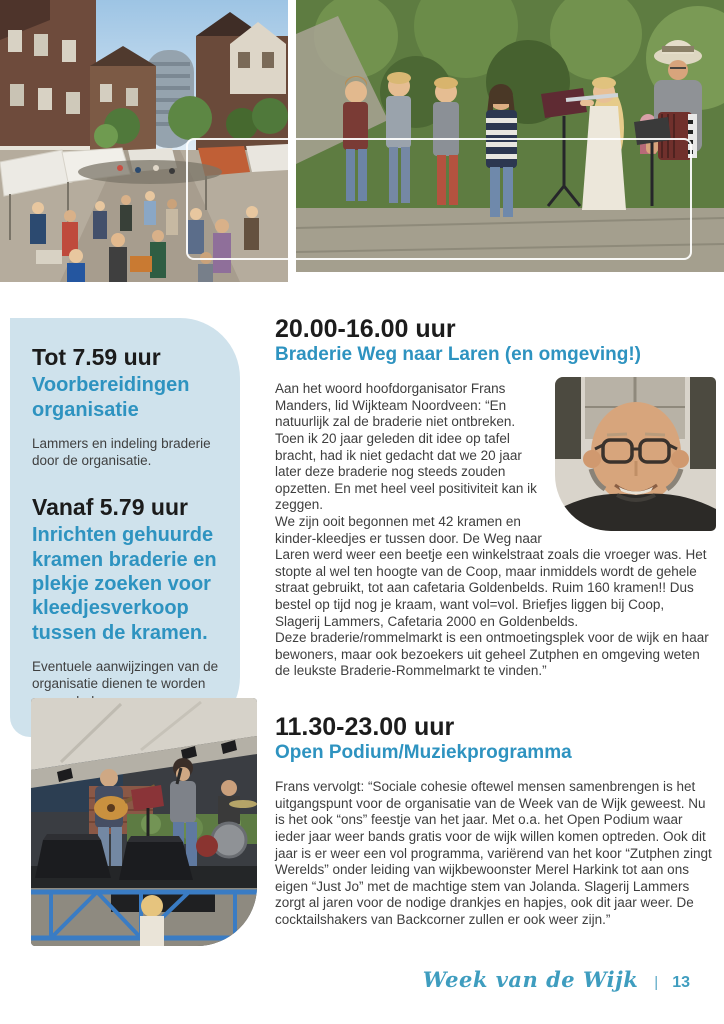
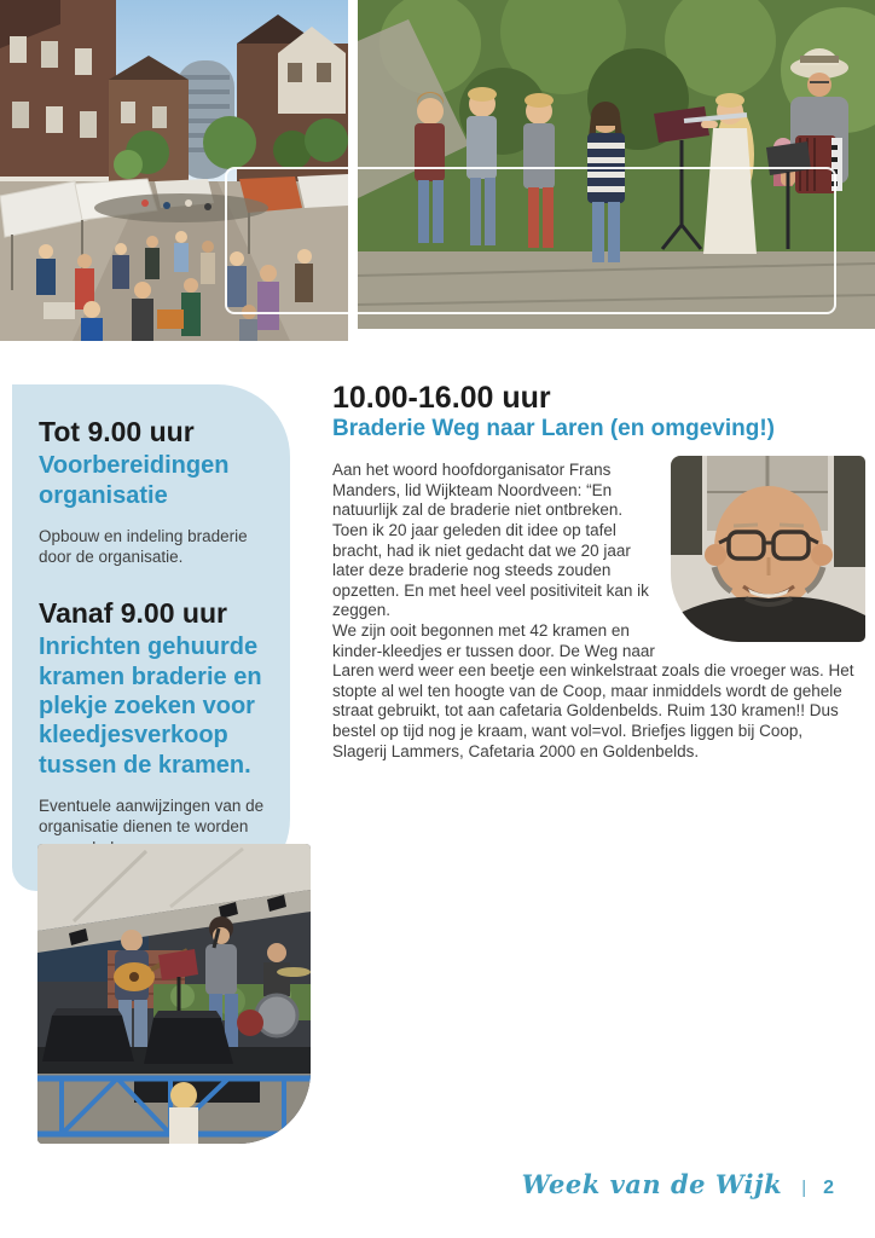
- Tot 7.59 uur
+ Tot 9.00 uur
  Voorbereidingen organisatie
- Lammers en indeling braderie door de organisatie.
+ Opbouw en indeling braderie door de organisatie.
- Vanaf 5.79 uur
+ Vanaf 9.00 uur
  Inrichten gehuurde kramen braderie en plekje zoeken voor kleedjesverkoop tussen de kramen.
  Eventuele aanwijzingen van de organisatie dienen te worden
- 20.00-16.00 uur
+ 10.00-16.00 uur
  Braderie Weg naar Laren (en omgeving!)
  Aan het woord hoofdorganisator Frans Manders, lid Wijkteam Noordveen: “En natuurlijk zal de braderie niet ontbreken. Toen ik 20 jaar geleden dit idee op tafel bracht, had ik niet gedacht dat we 20 jaar later deze braderie nog steeds zouden opzetten. En met heel veel positiviteit kan ik zeggen.
- We zijn ooit begonnen met 42 kramen en kinder-kleedjes er tussen door. De Weg naar Laren werd weer een beetje een winkelstraat zoals die vroeger was. Het stopte al wel ten hoogte van de Coop, maar inmiddels wordt de gehele straat gebruikt, tot aan cafetaria Goldenbelds. Ruim 160 kramen!! Dus bestel op tijd nog je kraam, want vol=vol. Briefjes liggen bij Coop, Slagerij Lammers, Cafetaria 2000 en Goldenbelds.
+ We zijn ooit begonnen met 42 kramen en kinder-kleedjes er tussen door. De Weg naar Laren werd weer een beetje een winkelstraat zoals die vroeger was. Het stopte al wel ten hoogte van de Coop, maar inmiddels wordt de gehele straat gebruikt, tot aan cafetaria Goldenbelds. Ruim 130 kramen!! Dus bestel op tijd nog je kraam, want vol=vol. Briefjes liggen bij Coop, Slagerij Lammers, Cafetaria 2000 en Goldenbelds.
- Deze braderie/rommelmarkt is een ontmoetingsplek voor de wijk en haar bewoners, maar ook bezoekers uit geheel Zutphen en omgeving weten de leukste Braderie-Rommelmarkt te vinden.”
- 11.30-23.00 uur
- Open Podium/Muziekprogramma
- Frans vervolgt: “Sociale cohesie oftewel mensen samenbrengen is het uitgangspunt voor de organisatie van de Week van de Wijk geweest. Nu is het ook “ons” feestje van het jaar. Met o.a. het Open Podium waar ieder jaar weer bands gratis voor de wijk willen komen optreden. Ook dit jaar is er weer een vol programma, variërend van het koor “Zutphen zingt Werelds” onder leiding van wijkbewoonster Merel Harkink tot aan ons eigen “Just Jo” met de machtige stem van Jolanda. Slagerij Lammers zorgt al jaren voor de nodige drankjes en hapjes, ook dit jaar weer. De cocktailshakers van Backcorner zullen er ook weer zijn.”
  Week van de Wijk
  |
- 13
+ 2
